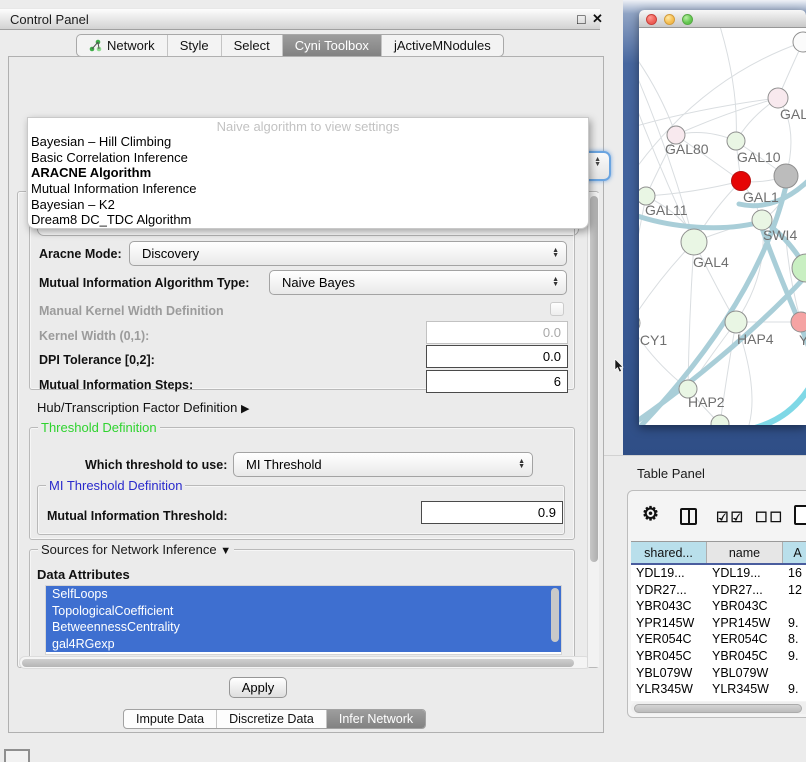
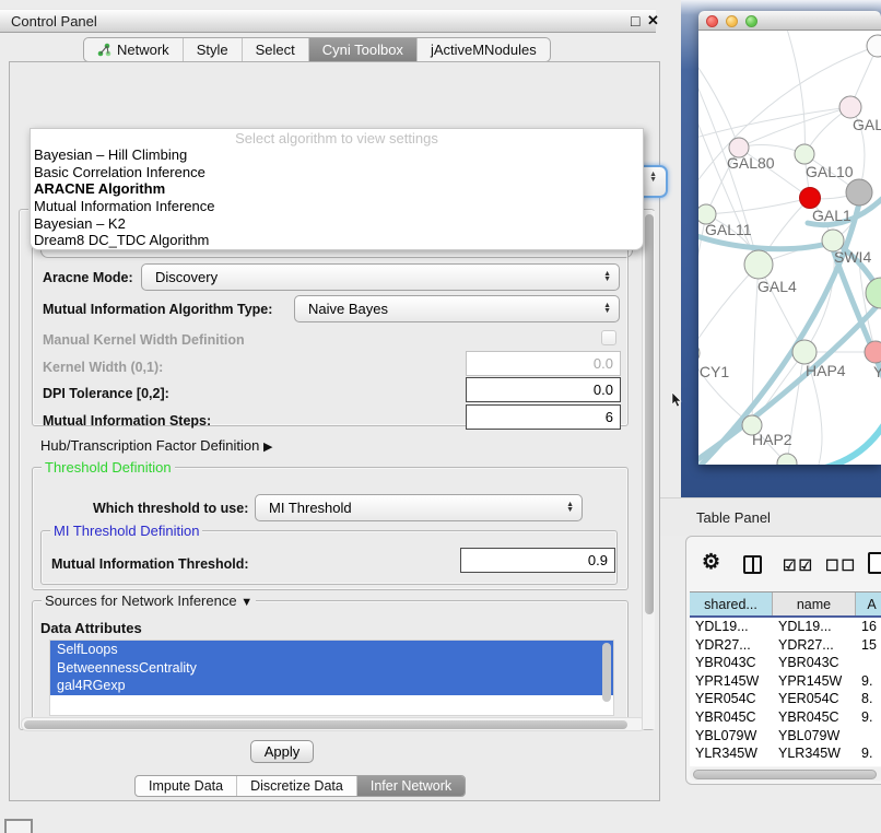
  Control Panel
  □
  ✕
  Network
  Style
  Select
  Cyni Toolbox
  jActiveMNodules
- Naive algorithm to view settings
+ Select algorithm to view settings
  Bayesian – Hill Climbing
  Basic Correlation Inference
  ARACNE Algorithm
  Mutual Information Inference
  Bayesian – K2
  Dream8 DC_TDC Algorithm
  Aracne Mode:
  Discovery
  Mutual Information Algorithm Type:
  Naive Bayes
  Manual Kernel Width Definition
  Kernel Width (0,1):
  0.0
  DPI Tolerance [0,2]:
  0.0
  Mutual Information Steps:
  6
  Hub/Transcription Factor Definition ▶
  Threshold Definition
  Which threshold to use:
  MI Threshold
  MI Threshold Definition
  Mutual Information Threshold:
  0.9
  Sources for Network Inference ▼
  Data Attributes
  SelfLoops
- TopologicalCoefficient
  BetweennessCentrality
  gal4RGexp
  Apply
  Impute Data
  Discretize Data
  Infer Network
  GAL
  GAL80
  GAL10
  GAL1
  GAL11
  SWI4
  GAL4
  CY1
  HAP4
  Y
  HAP2
  Table Panel
  ⚙
  ☑☑
  ☐☐
  shared...
  name
  A
  YDL19...
  YDL19...
  16
  YDR27...
  YDR27...
- 12
+ 15
  YBR043C
  YBR043C
  YPR145W
  YPR145W
  9.
  YER054C
  YER054C
  8.
  YBR045C
  YBR045C
  9.
  YBL079W
  YBL079W
  YLR345W
  YLR345W
  9.
